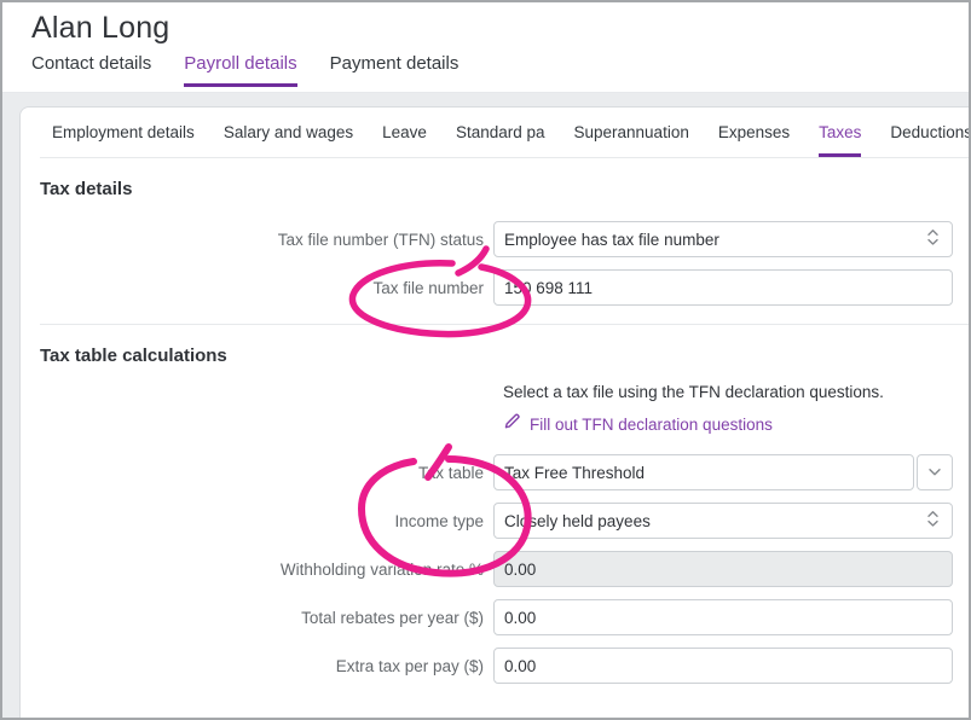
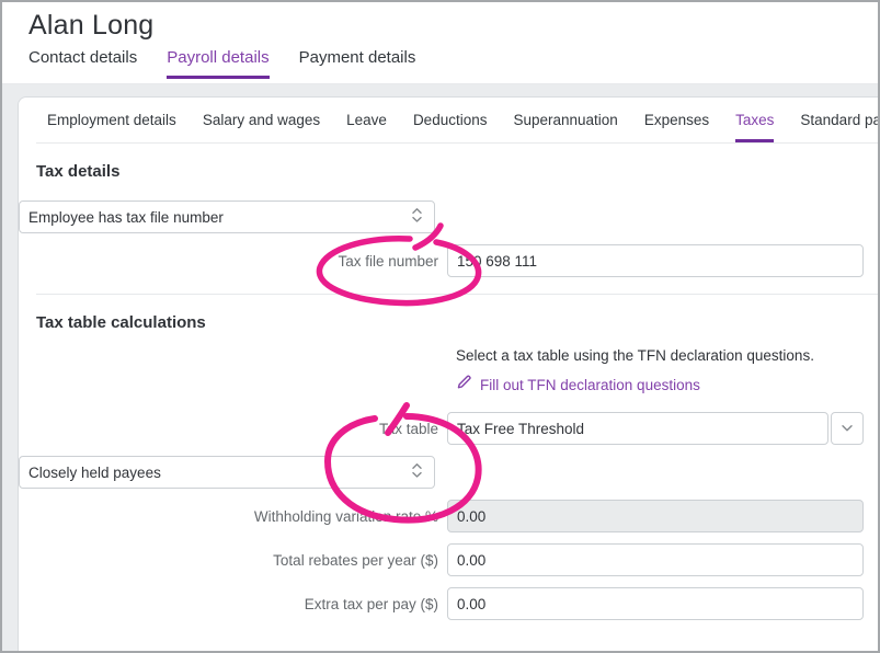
  Alan Long
  Contact details
  Payroll details
  Payment details
  Employment details
  Salary and wages
  Leave
- Standard pa
+ Deductions
  Superannuation
  Expenses
  Taxes
- Deductions
+ Standard pa
  Tax details
- Tax file number (TFN) status
  Employee has tax file number
  Tax file number
  15 698 111
  Tax table calculations
- Select a tax file using the TFN declaration questions.
+ Select a tax table using the TFN declaration questions.
  Fill out TFN declaration questions
  Tx table
  Tax Free Threshold
- Income type
  Closely held payees
  Withholding varia rate
  0.00
  Total rebates per year ($)
  0.00
  Extra tax per pay ($)
  0.00
